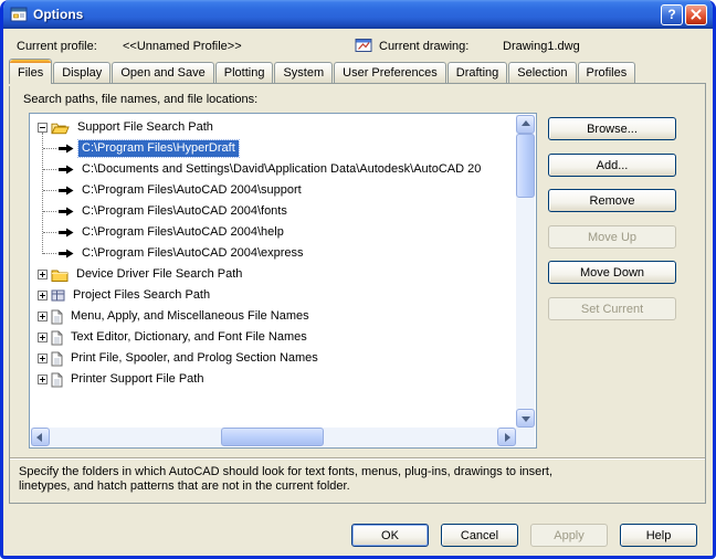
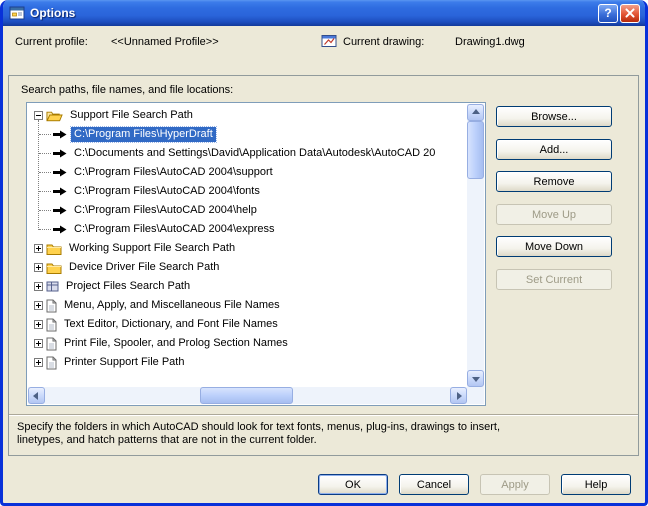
  Options
  ?
  Current profile:
  <<Unnamed Profile>>
  Current drawing:
  Drawing1.dwg
- Files
- Display
- Open and Save
- Plotting
- System
- User Preferences
- Drafting
- Selection
- Profiles
  Search paths, file names, and file locations:
  Support File Search Path
  C:\Program Files\HyperDraft
  C:\Documents and Settings\David\Application Data\Autodesk\AutoCAD 20
  C:\Program Files\AutoCAD 2004\support
  C:\Program Files\AutoCAD 2004\fonts
  C:\Program Files\AutoCAD 2004\help
  C:\Program Files\AutoCAD 2004\express
+ Working Support File Search Path
  Device Driver File Search Path
  Project Files Search Path
  Menu, Apply, and Miscellaneous File Names
  Text Editor, Dictionary, and Font File Names
  Print File, Spooler, and Prolog Section Names
  Printer Support File Path
  Browse...
  Add...
  Remove
  Move Up
  Move Down
  Set Current
  Specify the folders in which AutoCAD should look for text fonts, menus, plug-ins, drawings to insert, linetypes, and hatch patterns that are not in the current folder.
  OK
  Cancel
  Apply
  Help
